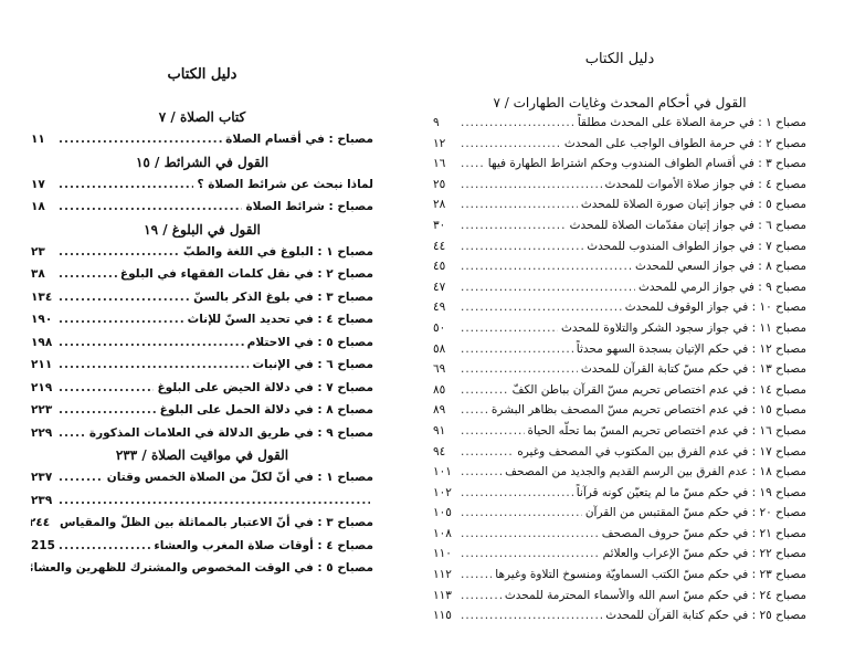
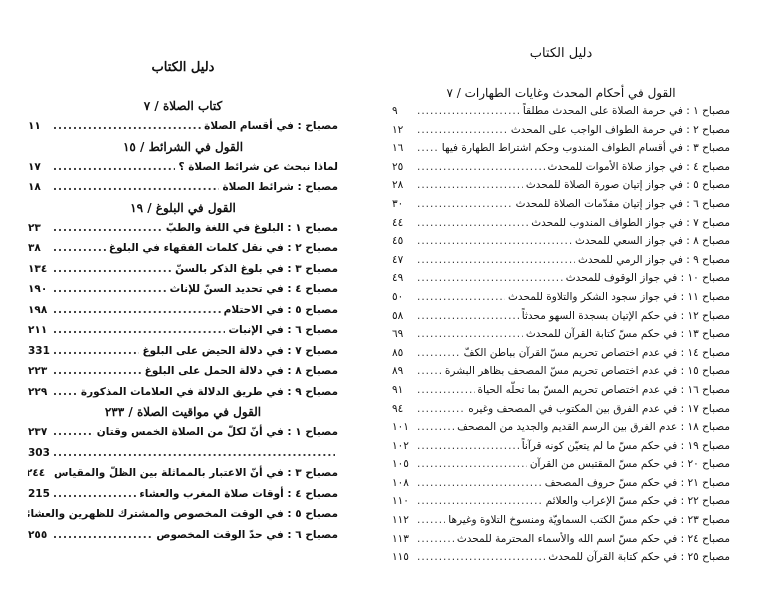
  دليل الكتاب
  كتاب الصلاة / ٧
  مصباح : في أقسام الصلاة
  ١١
  القول في الشرائط / ١٥
  لماذا نبحث عن شرائط الصلاة ؟
  ١٧
  مصباح : شرائط الصلاة
  ١٨
  القول في البلوغ / ١٩
  مصباح ١ : البلوغ في اللغة والطبّ
  ٢٣
  مصباح ٢ : في نقل كلمات الفقهاء في البلوغ
  ٣٨
  مصباح ٣ : في بلوغ الذكر بالسنّ
  ١٣٤
  مصباح ٤ : في تحديد السنّ للإناث
  ١٩٠
  مصباح ٥ : في الاحتلام
  ١٩٨
  مصباح ٦ : في الإنبات
  ٢١١
  مصباح ٧ : في دلالة الحيض على البلوغ
- ٢١٩
+ 331
  مصباح ٨ : في دلالة الحمل على البلوغ
  ٢٢٣
  مصباح ٩ : في طريق الدلالة في العلامات المذكورة
  ٢٢٩
  القول في مواقيت الصلاة / ٢٣٣
  مصباح ١ : في أنّ لكلّ من الصلاة الخمس وقتان
  ٢٣٧
- ٢٣٩
+ 303
  مصباح ٣ : في أنّ الاعتبار بالمماثلة بين الظلّ والمقياس
  ٢٤٤
  مصباح ٤ : أوقات صلاة المغرب والعشاء
  215
  مصباح ٥ : في الوقت المخصوص والمشترك للظهرين والعشائ
+ مصباح ٦ : في حدّ الوقت المخصوص
+ ٢٥٥
  دليل الكتاب
  القول في أحكام المحدث وغايات الطهارات / ٧
  مصباح ١ : في حرمة الصلاة على المحدث مطلقاً
  ٩
  مصباح ٢ : في حرمة الطواف الواجب على المحدث
  ١٢
  مصباح ٣ : في أقسام الطواف المندوب وحكم اشتراط الطهارة فيها
  ١٦
  مصباح ٤ : في جواز صلاة الأموات للمحدث
  ٢٥
  مصباح ٥ : في جواز إتيان صورة الصلاة للمحدث
  ٢٨
  مصباح ٦ : في جواز إتيان مقدّمات الصلاة للمحدث
  ٣٠
  مصباح ٧ : في جواز الطواف المندوب للمحدث
  ٤٤
  مصباح ٨ : في جواز السعي للمحدث
  ٤٥
  مصباح ٩ : في جواز الرمي للمحدث
  ٤٧
  مصباح ١٠ : في جواز الوقوف للمحدث
  ٤٩
  مصباح ١١ : في جواز سجود الشكر والتلاوة للمحدث
  ٥٠
  مصباح ١٢ : في حكم الإتيان بسجدة السهو محدثاً
  ٥٨
  مصباح ١٣ : في حكم مسّ كتابة القرآن للمحدث
  ٦٩
  مصباح ١٤ : في عدم اختصاص تحريم مسّ القرآن بباطن الكفّ
  ٨٥
  مصباح ١٥ : في عدم اختصاص تحريم مسّ المصحف بظاهر البشرة
  ٨٩
  مصباح ١٦ : في عدم اختصاص تحريم المسّ بما تحلّه الحياة
  ٩١
  مصباح ١٧ : في عدم الفرق بين المكتوب في المصحف وغيره
  ٩٤
  مصباح ١٨ : عدم الفرق بين الرسم القديم والجديد من المصحف
  ١٠١
  مصباح ١٩ : في حكم مسّ ما لم يتعيّن كونه قرآناً
  ١٠٢
  مصباح ٢٠ : في حكم مسّ المقتبس من القرآن
  ١٠٥
  مصباح ٢١ : في حكم مسّ حروف المصحف
  ١٠٨
  مصباح ٢٢ : في حكم مسّ الإعراب والعلائم
  ١١٠
  مصباح ٢٣ : في حكم مسّ الكتب السماويّة ومنسوخ التلاوة وغيرها
  ١١٢
  مصباح ٢٤ : في حكم مسّ اسم الله والأسماء المحترمة للمحدث
  ١١٣
  مصباح ٢٥ : في حكم كتابة القرآن للمحدث
  ١١٥
